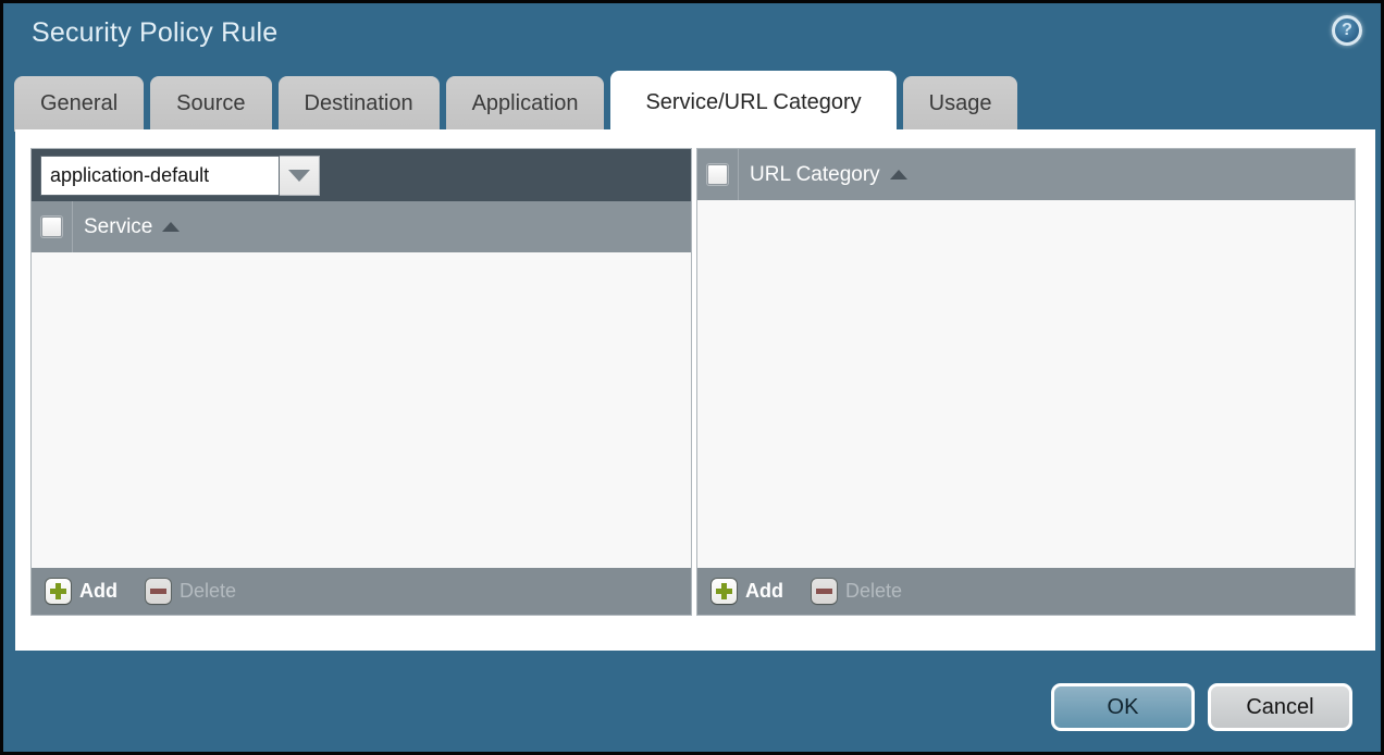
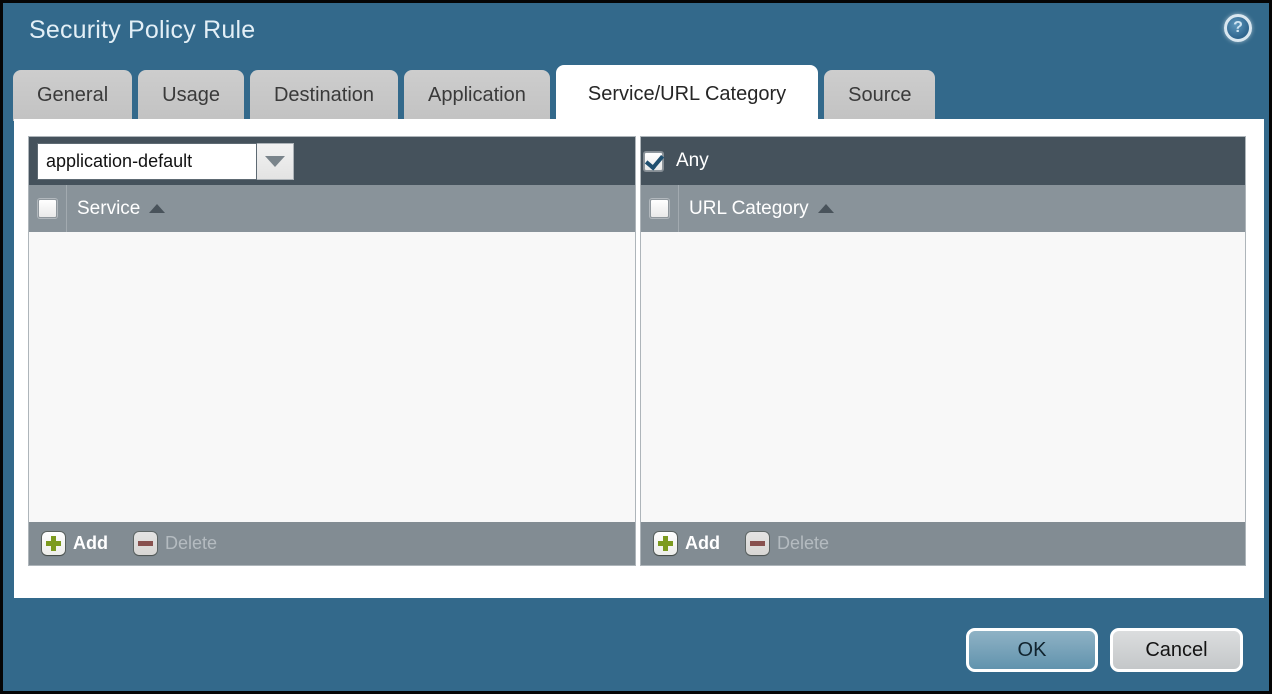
  Security Policy Rule
  ?
  General
- Source
+ Usage
  Destination
  Application
  Service/URL Category
- Usage
+ Source
  application-default
  Service
  Add
  Delete
+ Any
  URL Category
  Add
  Delete
  OK
  Cancel
